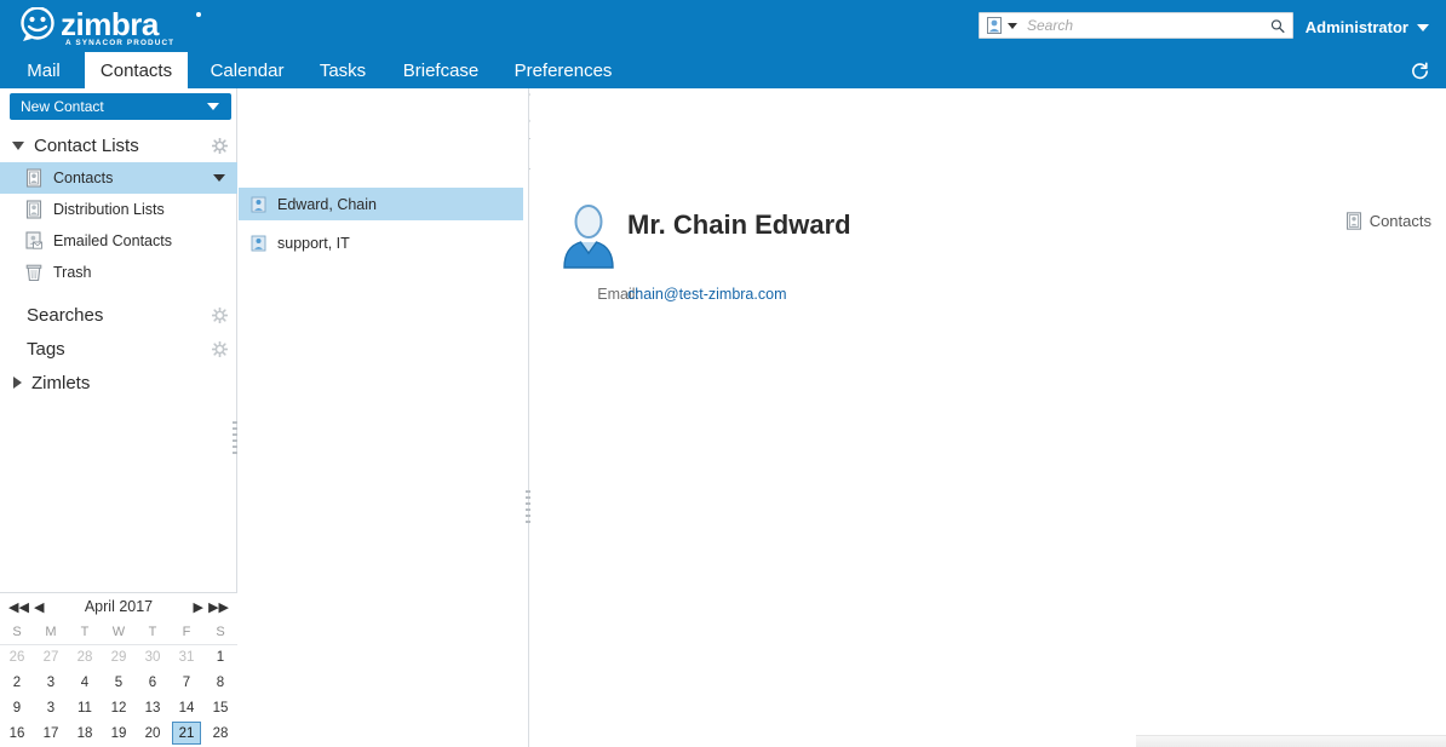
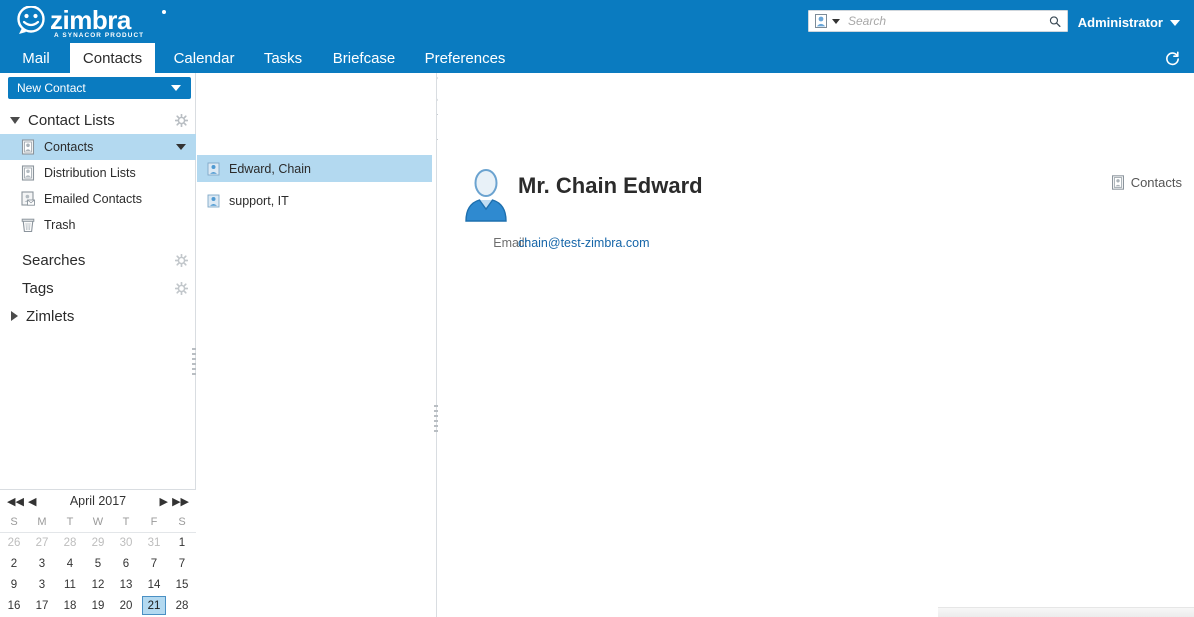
  zimbra
  Search
  Administrator
  Mail
  Contacts
  Calendar
  Tasks
  Briefcase
  Preferences
  New Contact
  Contact Lists
  Contacts
  Distribution Lists
  Emailed Contacts
  Trash
  Searches
  Tags
  Zimlets
  ◀◀
  ◀
  April 2017
  ▶
  ▶▶
  S	M	T	W	T	F	S
  26	27	28	29	30	31	1
- 2	3	4	5	6	7	8
+ 2	3	4	5	6	7	7
  9	3	11	12	13	14	15
  16	17	18	19	20	21	28
  Edward, Chain
  support, IT
  Mr. Chain Edward
  Contacts
  Email:
  chain@test-zimbra.com
